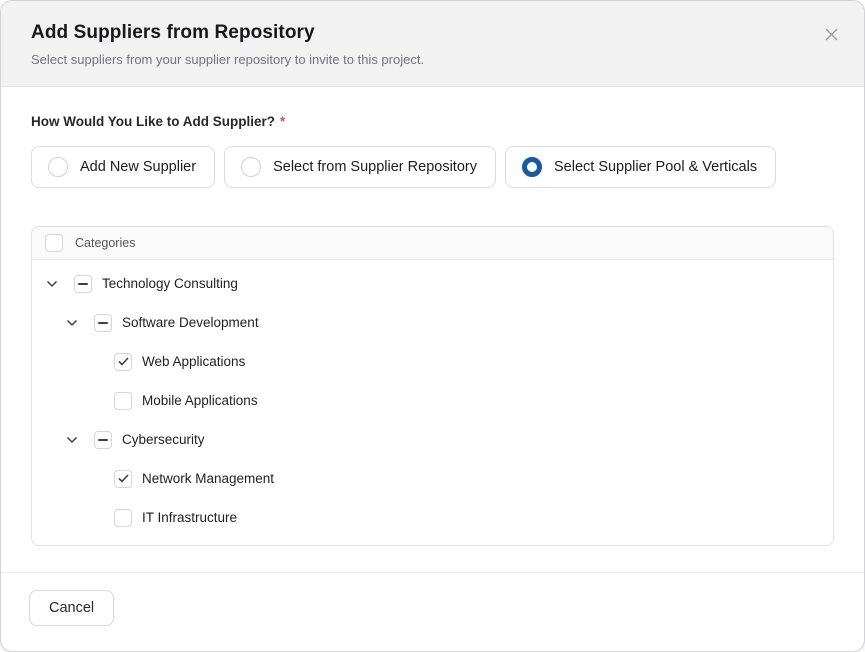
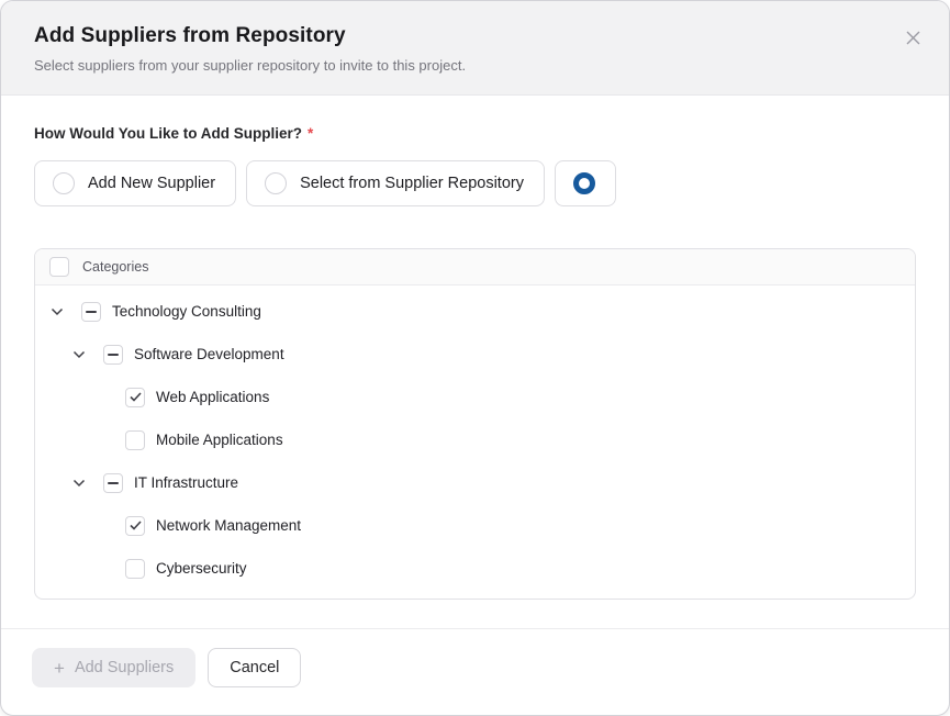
  Add Suppliers from Repository
  Select suppliers from your supplier repository to invite to this project.
  How Would You Like to Add Supplier? *
  Add New Supplier
  Select from Supplier Repository
- Select Supplier Pool & Verticals
  Categories
  Technology Consulting
  Software Development
  Web Applications
  Mobile Applications
- Cybersecurity
+ IT Infrastructure
  Network Management
- IT Infrastructure
+ Cybersecurity
+ +
+ Add Suppliers
  Cancel
